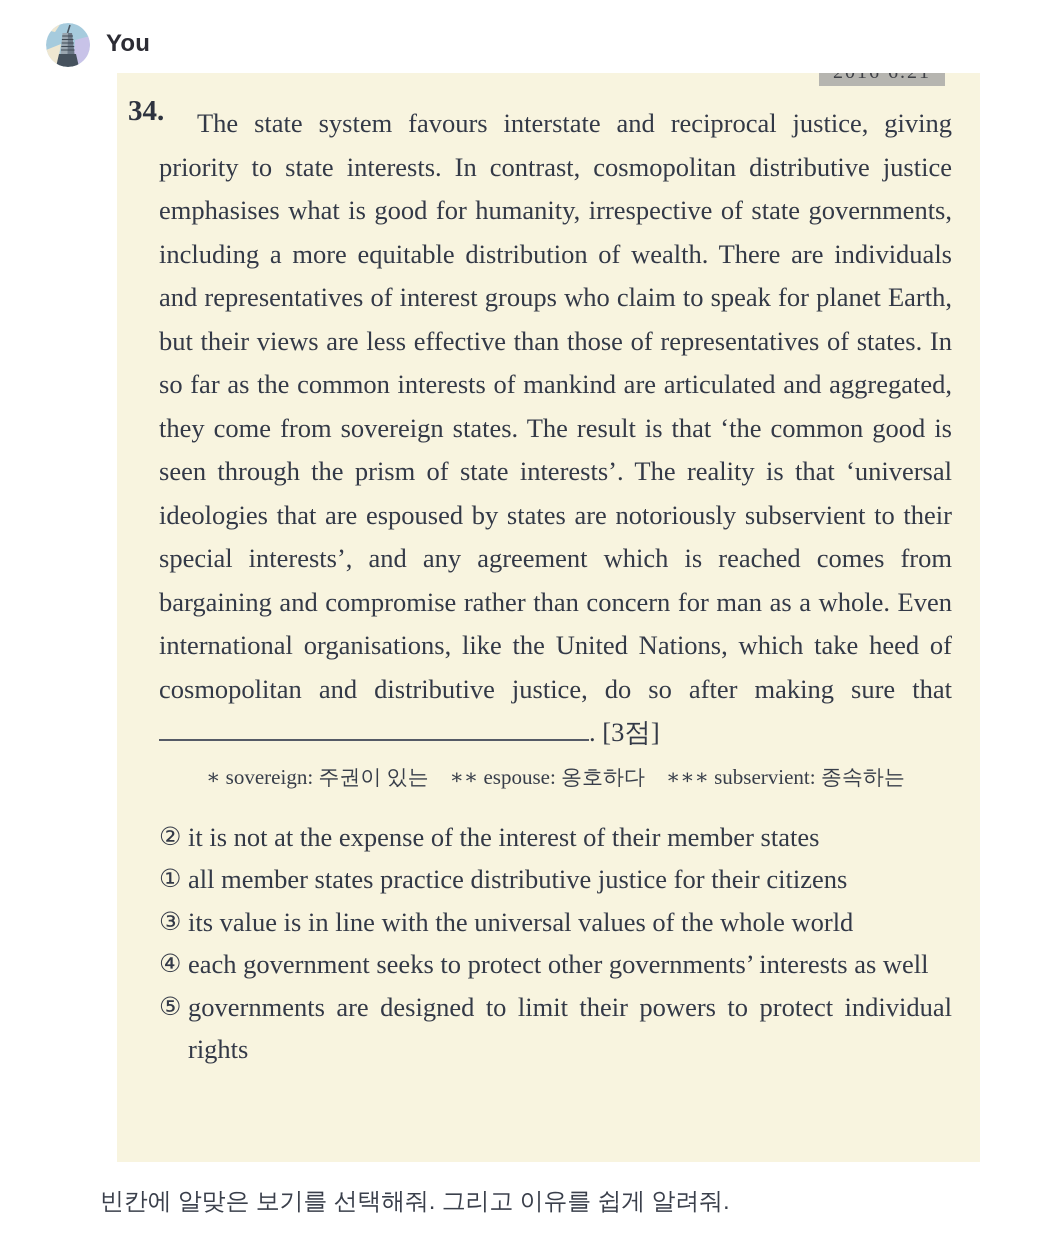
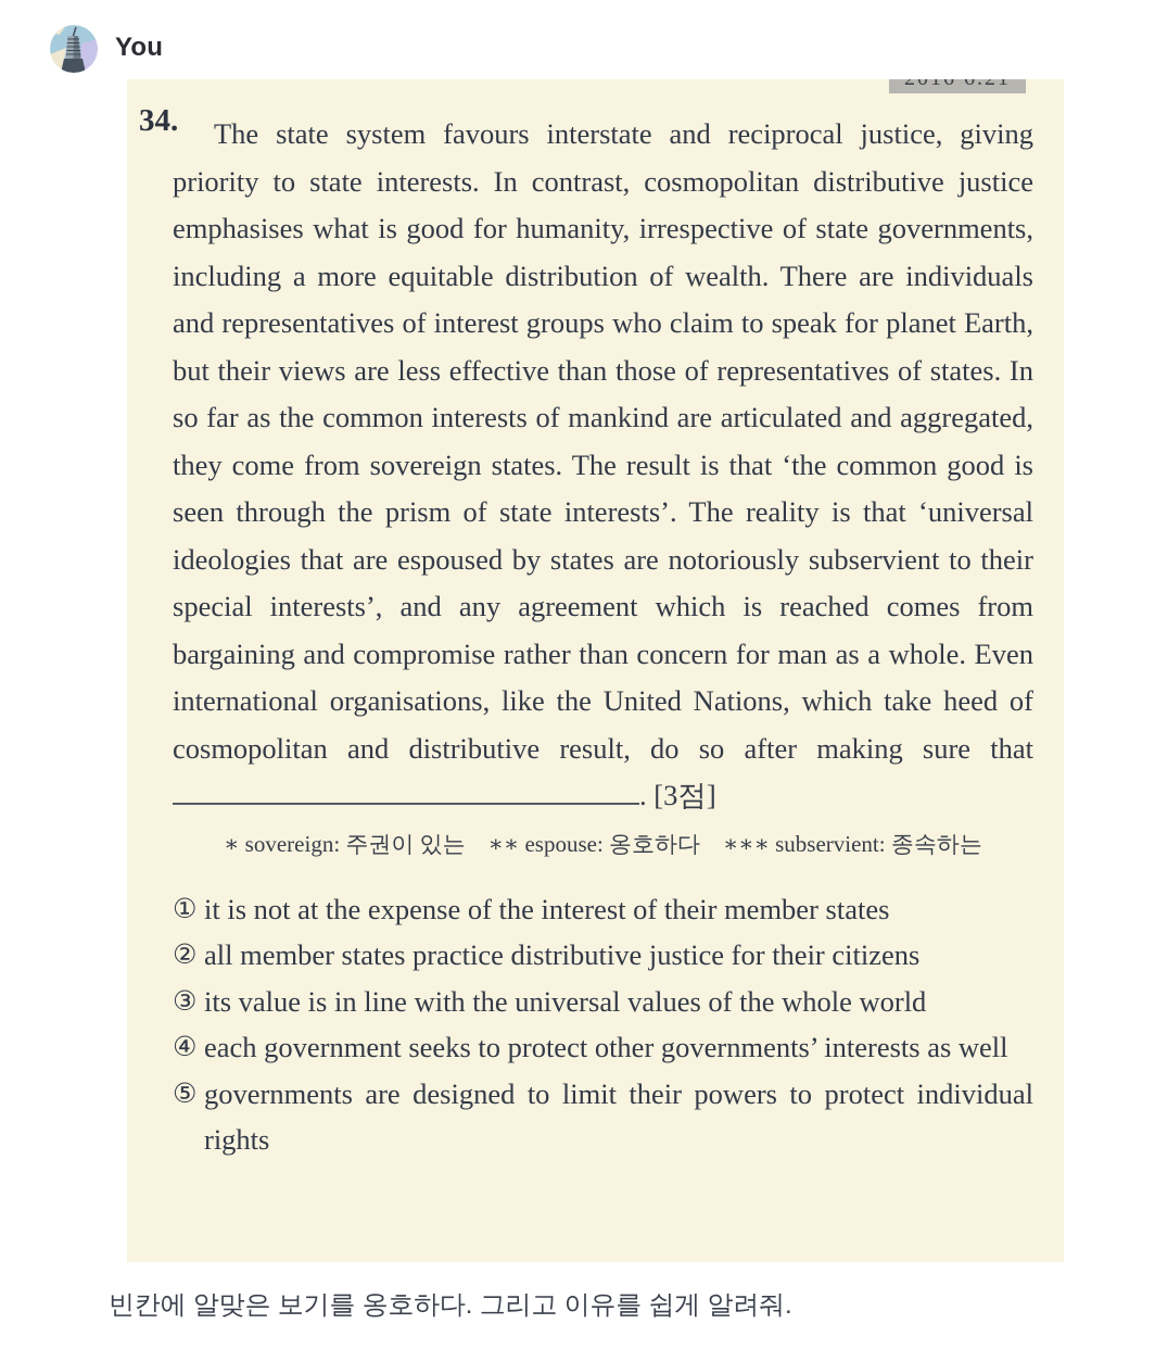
  You
  34.
- The state system favours interstate and reciprocal justice, giving priority to state interests. In contrast, cosmopolitan distributive justice emphasises what is good for humanity, irrespective of state governments, including a more equitable distribution of wealth. There are individuals and representatives of interest groups who claim to speak for planet Earth, but their views are less effective than those of representatives of states. In so far as the common interests of mankind are articulated and aggregated, they come from sovereign states. The result is that ‘the common good is seen through the prism of state interests’. The reality is that ‘universal ideologies that are espoused by states are notoriously subservient to their special interests’, and any agreement which is reached comes from bargaining and compromise rather than concern for man as a whole. Even international organisations, like the United Nations, which take heed of cosmopolitan and distributive justice, do so after making sure that . [3점]
+ The state system favours interstate and reciprocal justice, giving priority to state interests. In contrast, cosmopolitan distributive justice emphasises what is good for humanity, irrespective of state governments, including a more equitable distribution of wealth. There are individuals and representatives of interest groups who claim to speak for planet Earth, but their views are less effective than those of representatives of states. In so far as the common interests of mankind are articulated and aggregated, they come from sovereign states. The result is that ‘the common good is seen through the prism of state interests’. The reality is that ‘universal ideologies that are espoused by states are notoriously subservient to their special interests’, and any agreement which is reached comes from bargaining and compromise rather than concern for man as a whole. Even international organisations, like the United Nations, which take heed of cosmopolitan and distributive result, do so after making sure that . [3점]
  ∗ sovereign: 주권이 있는 ∗∗ espouse: 옹호하다 ∗∗∗ subservient: 종속하는
- ②
+ ①
  it is not at the expense of the interest of their member states
- ①
+ ②
  all member states practice distributive justice for their citizens
  ③
  its value is in line with the universal values of the whole world
  ④
  each government seeks to protect other governments’ interests as well
  ⑤
  governments are designed to limit their powers to protect individual rights
- 빈칸에 알맞은 보기를 선택해줘. 그리고 이유를 쉽게 알려줘.
+ 빈칸에 알맞은 보기를 옹호하다. 그리고 이유를 쉽게 알려줘.
